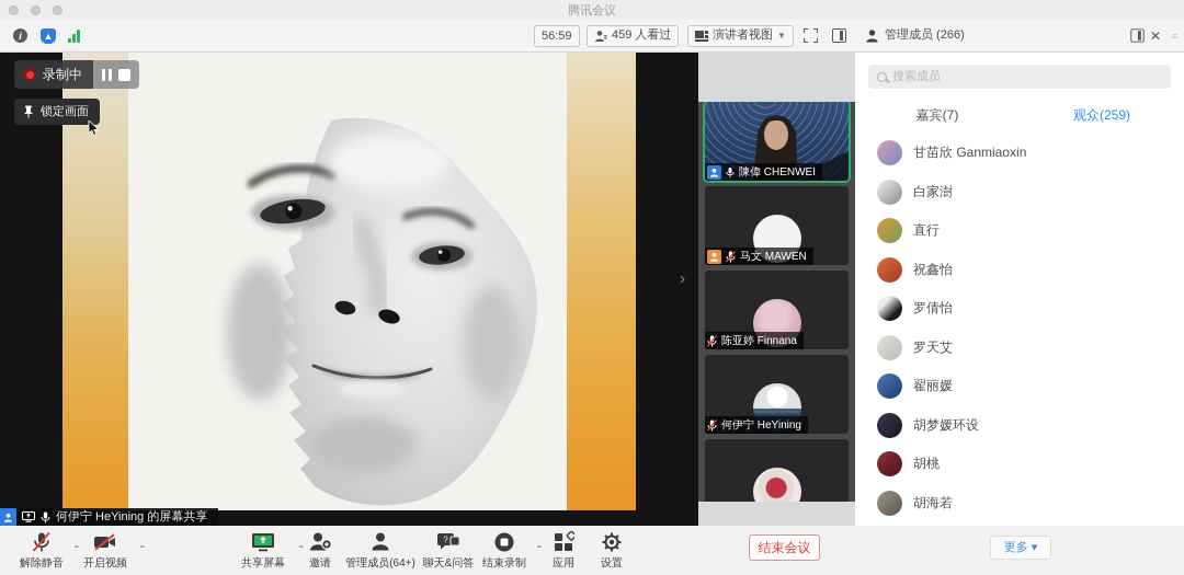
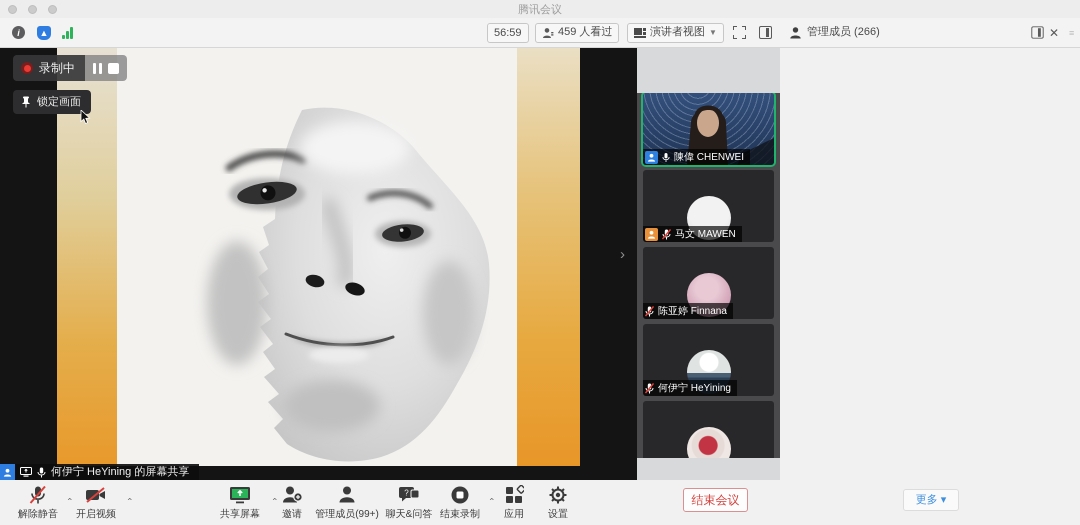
  腾讯会议
  i
  ▲
  56:59
  459 人看过
  演讲者视图
  ▼
  管理成员 (266)
  ✕
  ≡
  ›
  录制中
  锁定画面
  何伊宁 HeYining 的屏幕共享
  陳偉 CHENWEI
  马文 MAWEN
  陈亚婷 Finnana
  何伊宁 HeYining
- 搜索成员
- 嘉宾(7)
- 观众(259)
- 甘苗欣 Ganmiaoxin
- 白家澍
- 直行
- 祝鑫怡
- 罗倩怡
- 罗天艾
- 翟丽媛
- 胡梦媛环设
- 胡桃
- 胡海若
  解除静音
  ⌃
  开启视频
  ⌃
  共享屏幕
  ⌃
  邀请
- 管理成员(64+)
+ 管理成员(99+)
  ?
  聊天&问答
  结束录制
  ⌃
  应用
  设置
  结束会议
  更多 ▾
